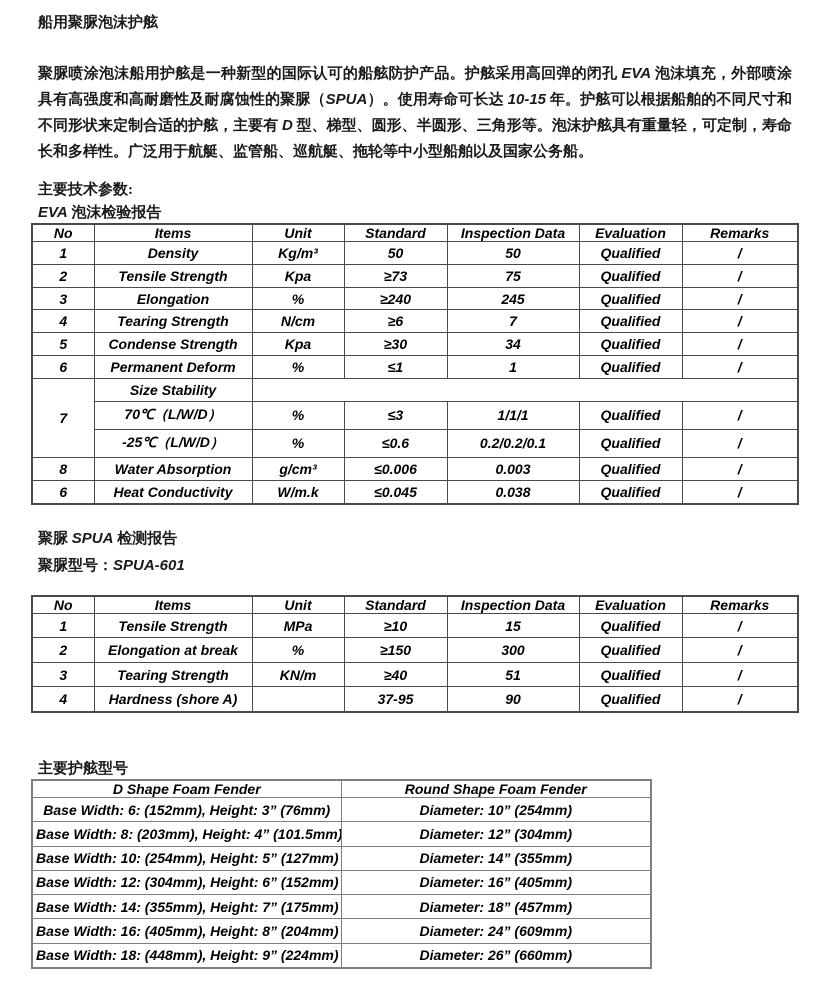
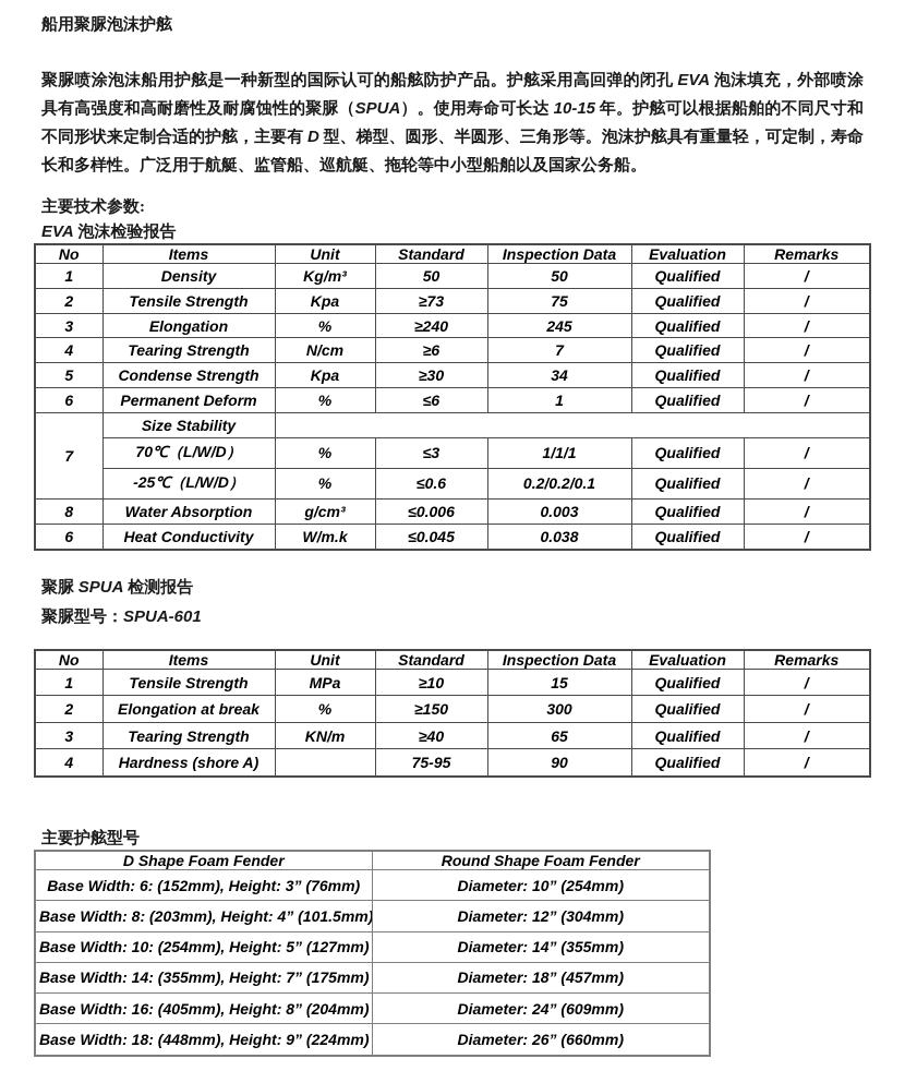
  船用聚脲泡沫护舷
  聚脲喷涂泡沫船用护舷是一种新型的国际认可的船舷防护产品。护舷采用高回弹的闭孔 EVA 泡沫填充，外部喷涂具有高强度和高耐磨性及耐腐蚀性的聚脲（SPUA）。使用寿命可长达 10-15 年。护舷可以根据船舶的不同尺寸和不同形状来定制合适的护舷，主要有 D 型、梯型、圆形、半圆形、三角形等。泡沫护舷具有重量轻，可定制，寿命长和多样性。广泛用于航艇、监管船、巡航艇、拖轮等中小型船舶以及国家公务船。
  主要技术参数:
  EVA 泡沫检验报告
  No	Items	Unit	Standard	Inspection Data	Evaluation	Remarks
  1	Density	Kg/m³	50	50	Qualified	/
  2	Tensile Strength	Kpa	≥73	75	Qualified	/
  3	Elongation	%	≥240	245	Qualified	/
  4	Tearing Strength	N/cm	≥6	7	Qualified	/
  5	Condense Strength	Kpa	≥30	34	Qualified	/
- 6	Permanent Deform	%	≤1	1	Qualified	/
+ 6	Permanent Deform	%	≤6	1	Qualified	/
  7	Size Stability
  70℃（L/W/D）	%	≤3	1/1/1	Qualified	/
  -25℃（L/W/D）	%	≤0.6	0.2/0.2/0.1	Qualified	/
  8	Water Absorption	g/cm³	≤0.006	0.003	Qualified	/
  6	Heat Conductivity	W/m.k	≤0.045	0.038	Qualified	/
  聚脲 SPUA 检测报告
  聚脲型号：SPUA-601
  No	Items	Unit	Standard	Inspection Data	Evaluation	Remarks
  1	Tensile Strength	MPa	≥10	15	Qualified	/
  2	Elongation at break	%	≥150	300	Qualified	/
- 3	Tearing Strength	KN/m	≥40	51	Qualified	/
+ 3	Tearing Strength	KN/m	≥40	65	Qualified	/
- 4	Hardness (shore A)		37-95	90	Qualified	/
+ 4	Hardness (shore A)		75-95	90	Qualified	/
  主要护舷型号
  D Shape Foam Fender	Round Shape Foam Fender
  Base Width: 6: (152mm), Height: 3” (76mm)	Diameter: 10” (254mm)
  Base Width: 8: (203mm), Height: 4” (101.5mm)	Diameter: 12” (304mm)
  Base Width: 10: (254mm), Height: 5” (127mm)	Diameter: 14” (355mm)
- Base Width: 12: (304mm), Height: 6” (152mm)	Diameter: 16” (405mm)
  Base Width: 14: (355mm), Height: 7” (175mm)	Diameter: 18” (457mm)
  Base Width: 16: (405mm), Height: 8” (204mm)	Diameter: 24” (609mm)
  Base Width: 18: (448mm), Height: 9” (224mm)	Diameter: 26” (660mm)
